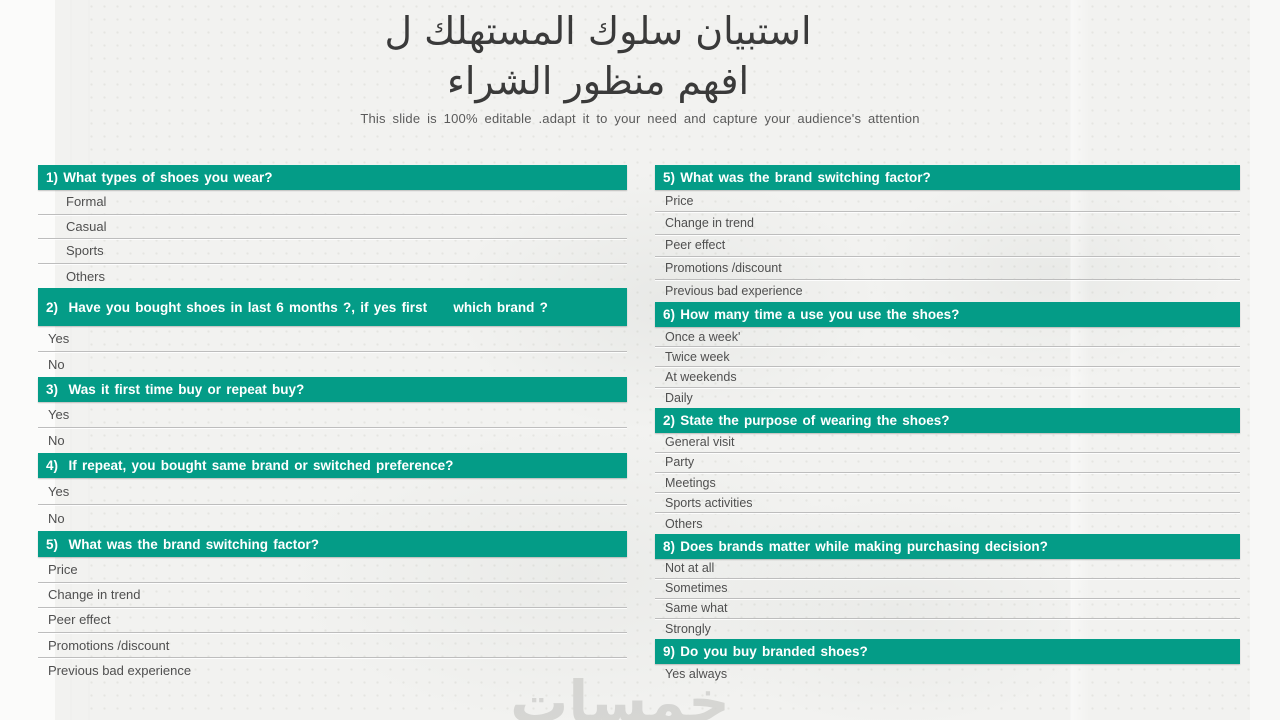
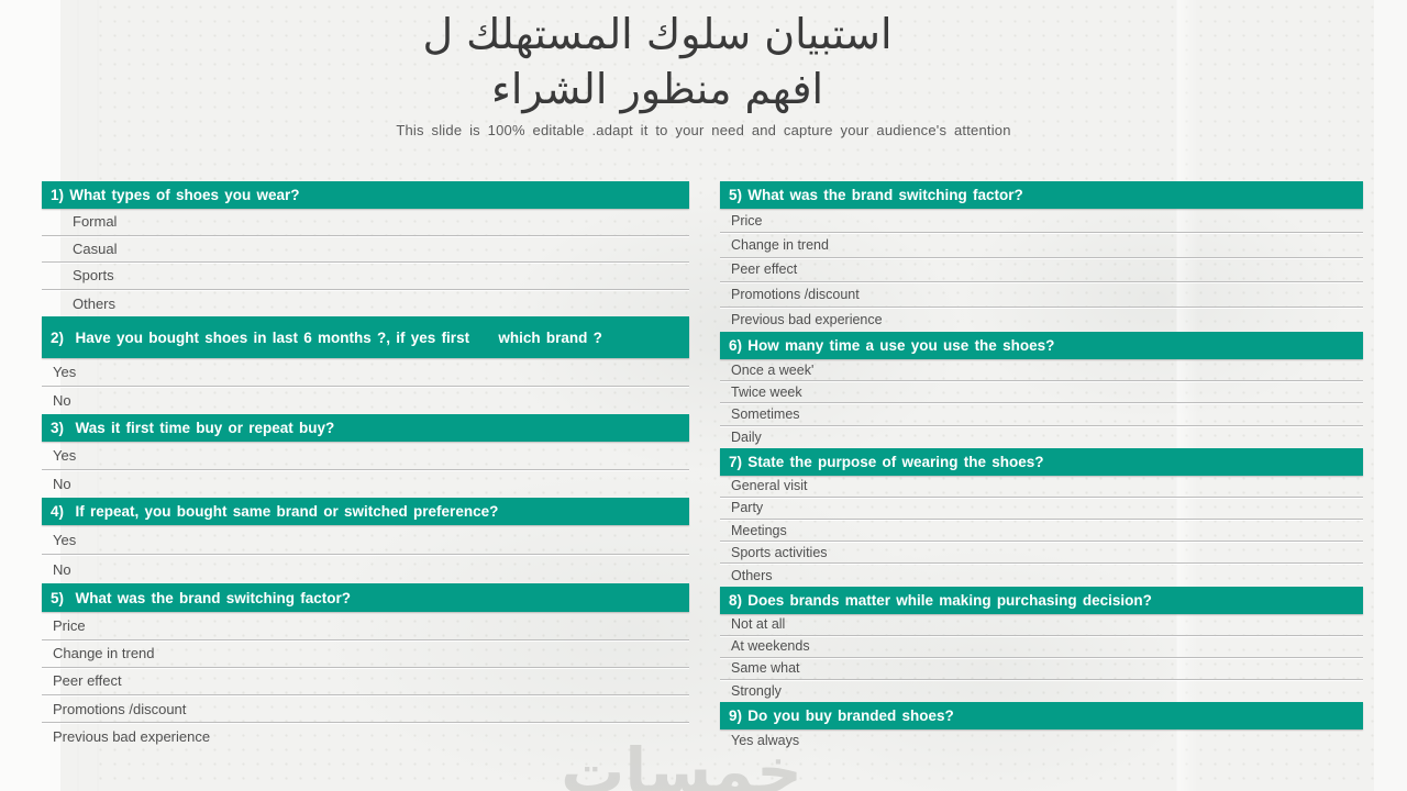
  استبيان سلوك المستهلك ل
  افهم منظور الشراء
  This slide is 100% editable .adapt it to your need and capture your audience's attention
  1) What types of shoes you wear?
  Formal
  Casual
  Sports
  Others
  2) Have you bought shoes in last 6 months ?, if yes first which brand ?
  Yes
  No
  3) Was it first time buy or repeat buy?
  Yes
  No
  4) If repeat, you bought same brand or switched preference?
  Yes
  No
  5) What was the brand switching factor?
  Price
  Change in trend
  Peer effect
  Promotions /discount
  Previous bad experience
  5) What was the brand switching factor?
  Price
  Change in trend
  Peer effect
  Promotions /discount
  Previous bad experience
  6) How many time a use you use the shoes?
  Once a week'
  Twice week
- At weekends
+ Sometimes
  Daily
- 2) State the purpose of wearing the shoes?
+ 7) State the purpose of wearing the shoes?
  General visit
  Party
  Meetings
  Sports activities
  Others
  8) Does brands matter while making purchasing decision?
  Not at all
- Sometimes
+ At weekends
  Same what
  Strongly
  9) Do you buy branded shoes?
  Yes always
  خمسات
